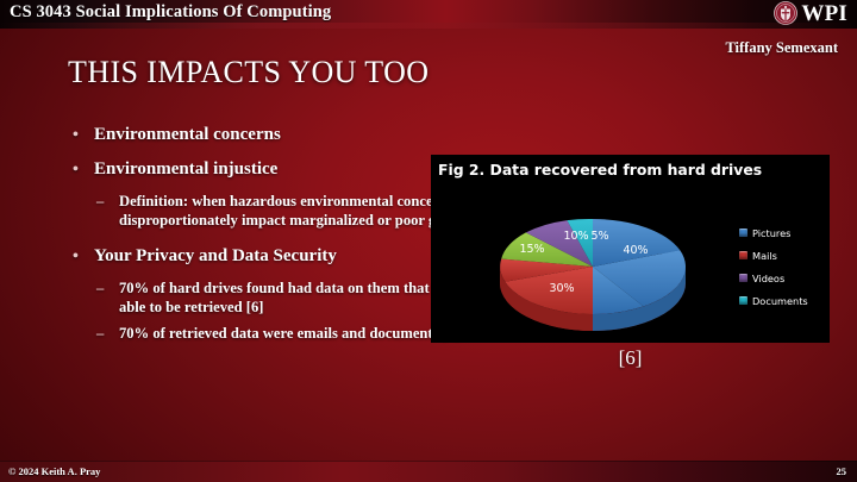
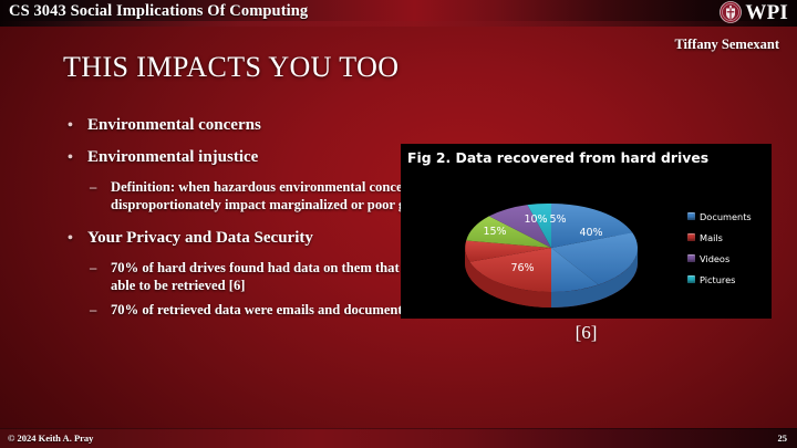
  CS 3043 Social Implications Of Computing
  WPI
  Tiffany Semexant
  THIS IMPACTS YOU TOO
  •
  Environmental concerns
  •
  Environmental injustice
  –
  Definition: when hazardous environmental conce disproportionately impact marginalized or poor
  •
  Your Privacy and Data Security
  –
  70% of hard drives found had data on them that able to be retrieved [6]
  –
  70% of retrieved data were emails and documen
  Fig 2. Data recovered from hard drives
  40%
- 30%
+ 76%
  15%
  10%
  5%
- Pictures
+ Documents
  Mails
  Videos
- Documents
+ Pictures
  [6]
  © 2024 Keith A. Pray
  25
